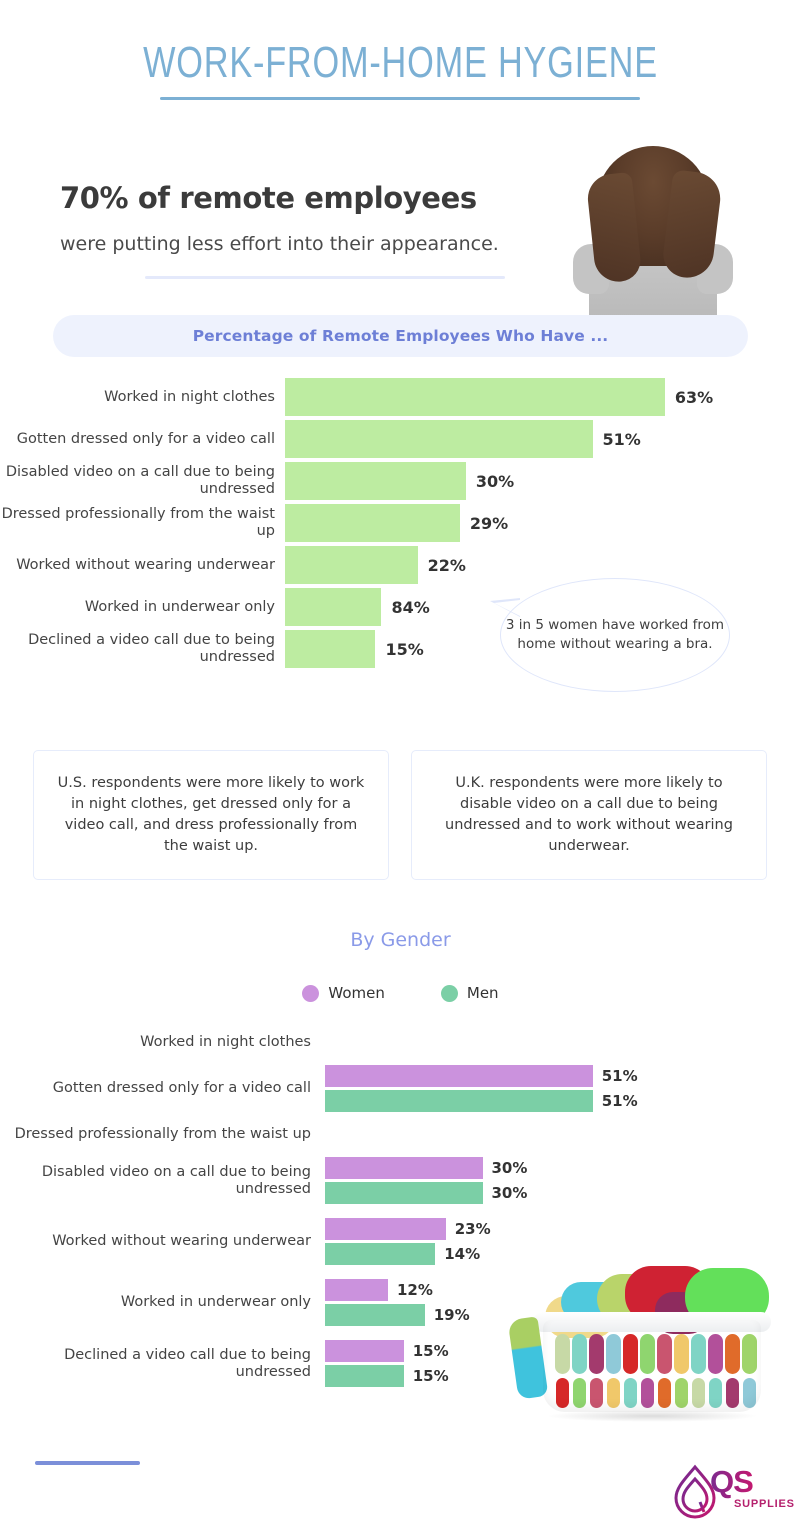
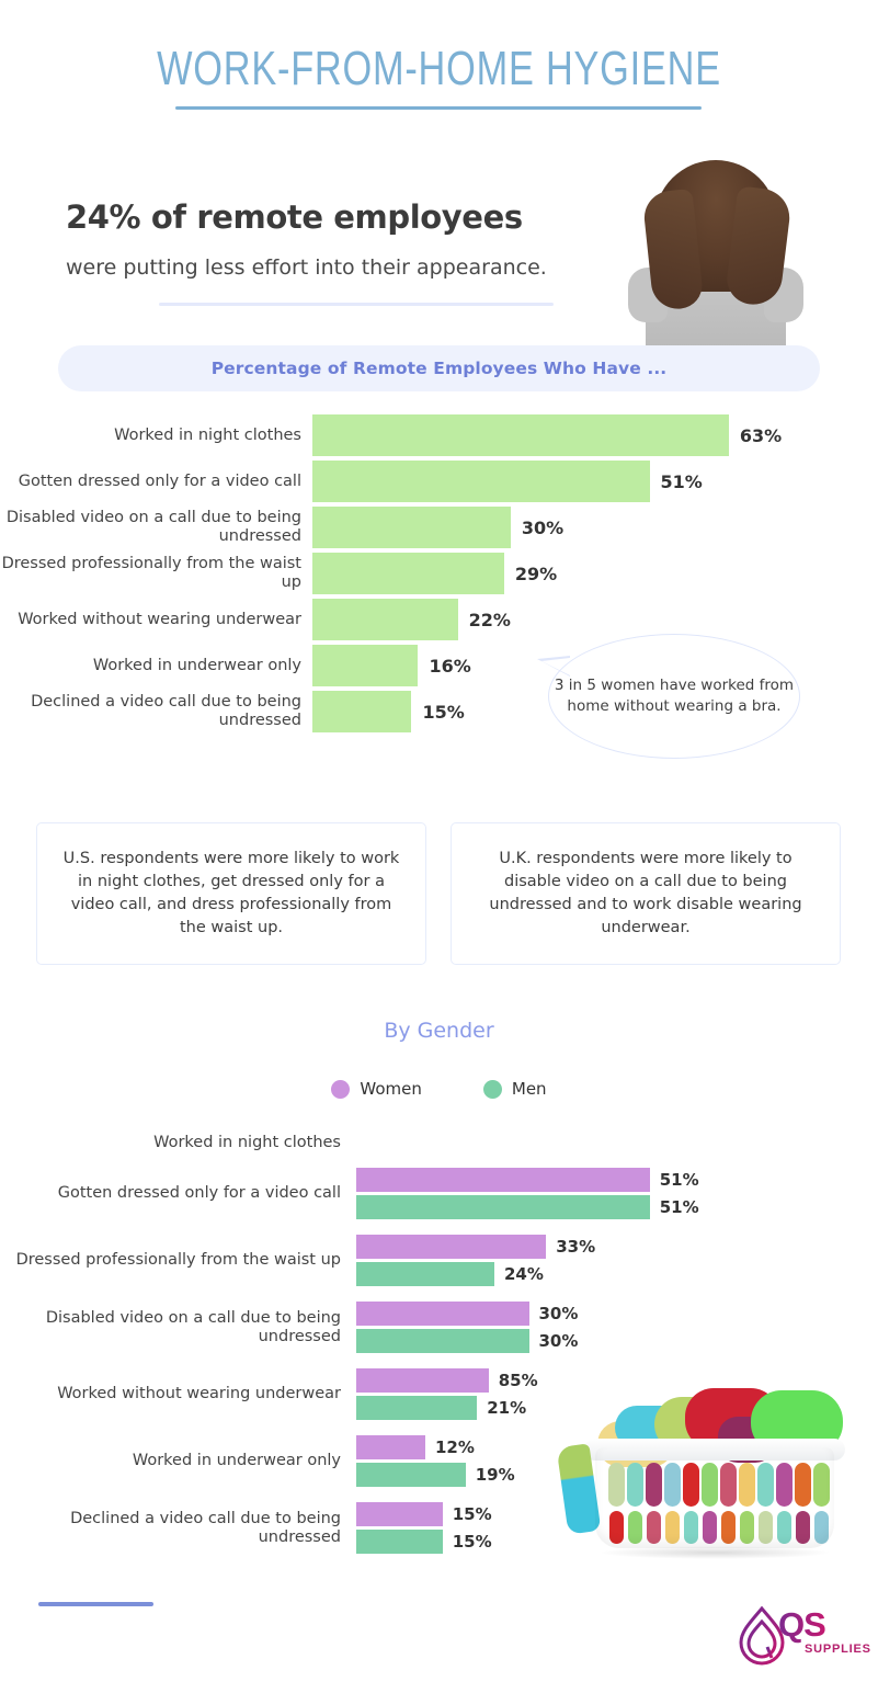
  WORK-FROM-HOME HYGIENE
- 70% of remote employees
+ 24% of remote employees
  were putting less effort into their appearance.
  Percentage of Remote Employees Who Have ...
  Worked in night clothes
  63%
  Gotten dressed only for a video call
  51%
  Disabled video on a call due to being undressed
  30%
  Dressed professionally from the waist up
  29%
  Worked without wearing underwear
  22%
  Worked in underwear only
- 84%
+ 16%
  Declined a video call due to being undressed
  15%
  3 in 5 women have worked from home without wearing a bra.
  U.S. respondents were more likely to work in night clothes, get dressed only for a video call, and dress professionally from the waist up.
- U.K. respondents were more likely to disable video on a call due to being undressed and to work without wearing underwear.
+ U.K. respondents were more likely to disable video on a call due to being undressed and to work disable wearing underwear.
  By Gender
  Women
  Men
  Worked in night clothes
  Gotten dressed only for a video call
  51%
  51%
  Dressed professionally from the waist up
+ 33%
+ 24%
  Disabled video on a call due to being undressed
  30%
  30%
  Worked without wearing underwear
- 23%
+ 85%
- 14%
+ 21%
  Worked in underwear only
  12%
  19%
  Declined a video call due to being undressed
  15%
  15%
  QS
  SUPPLIES
